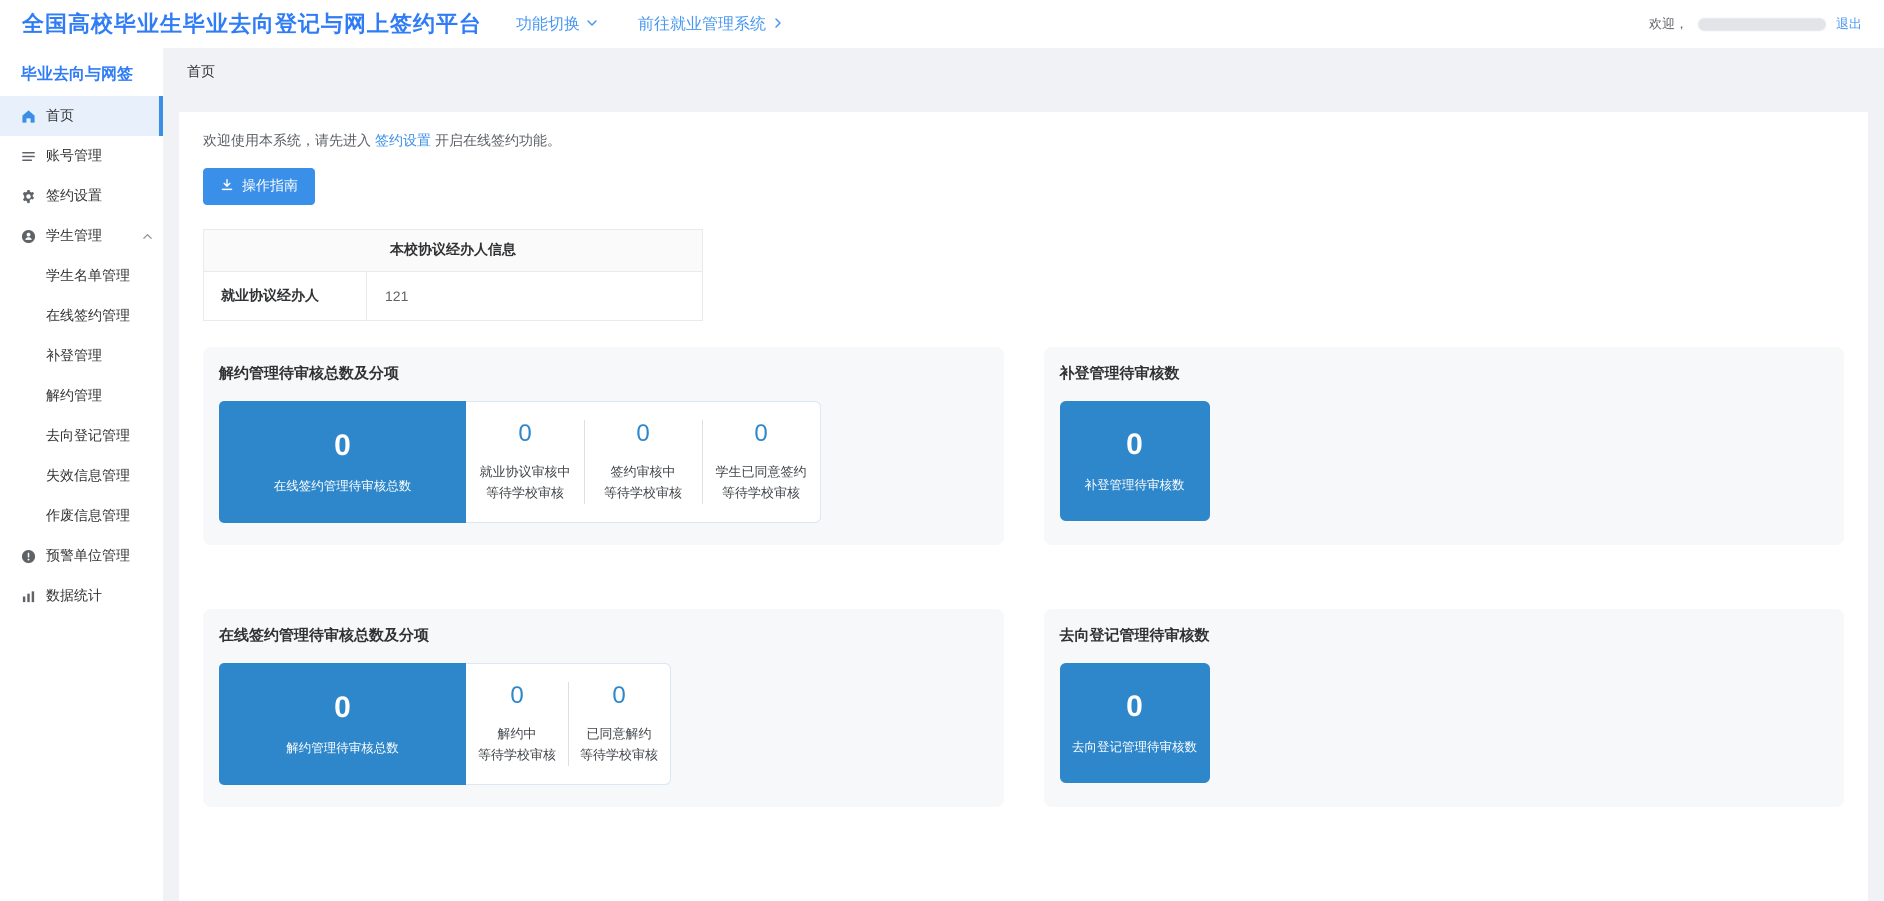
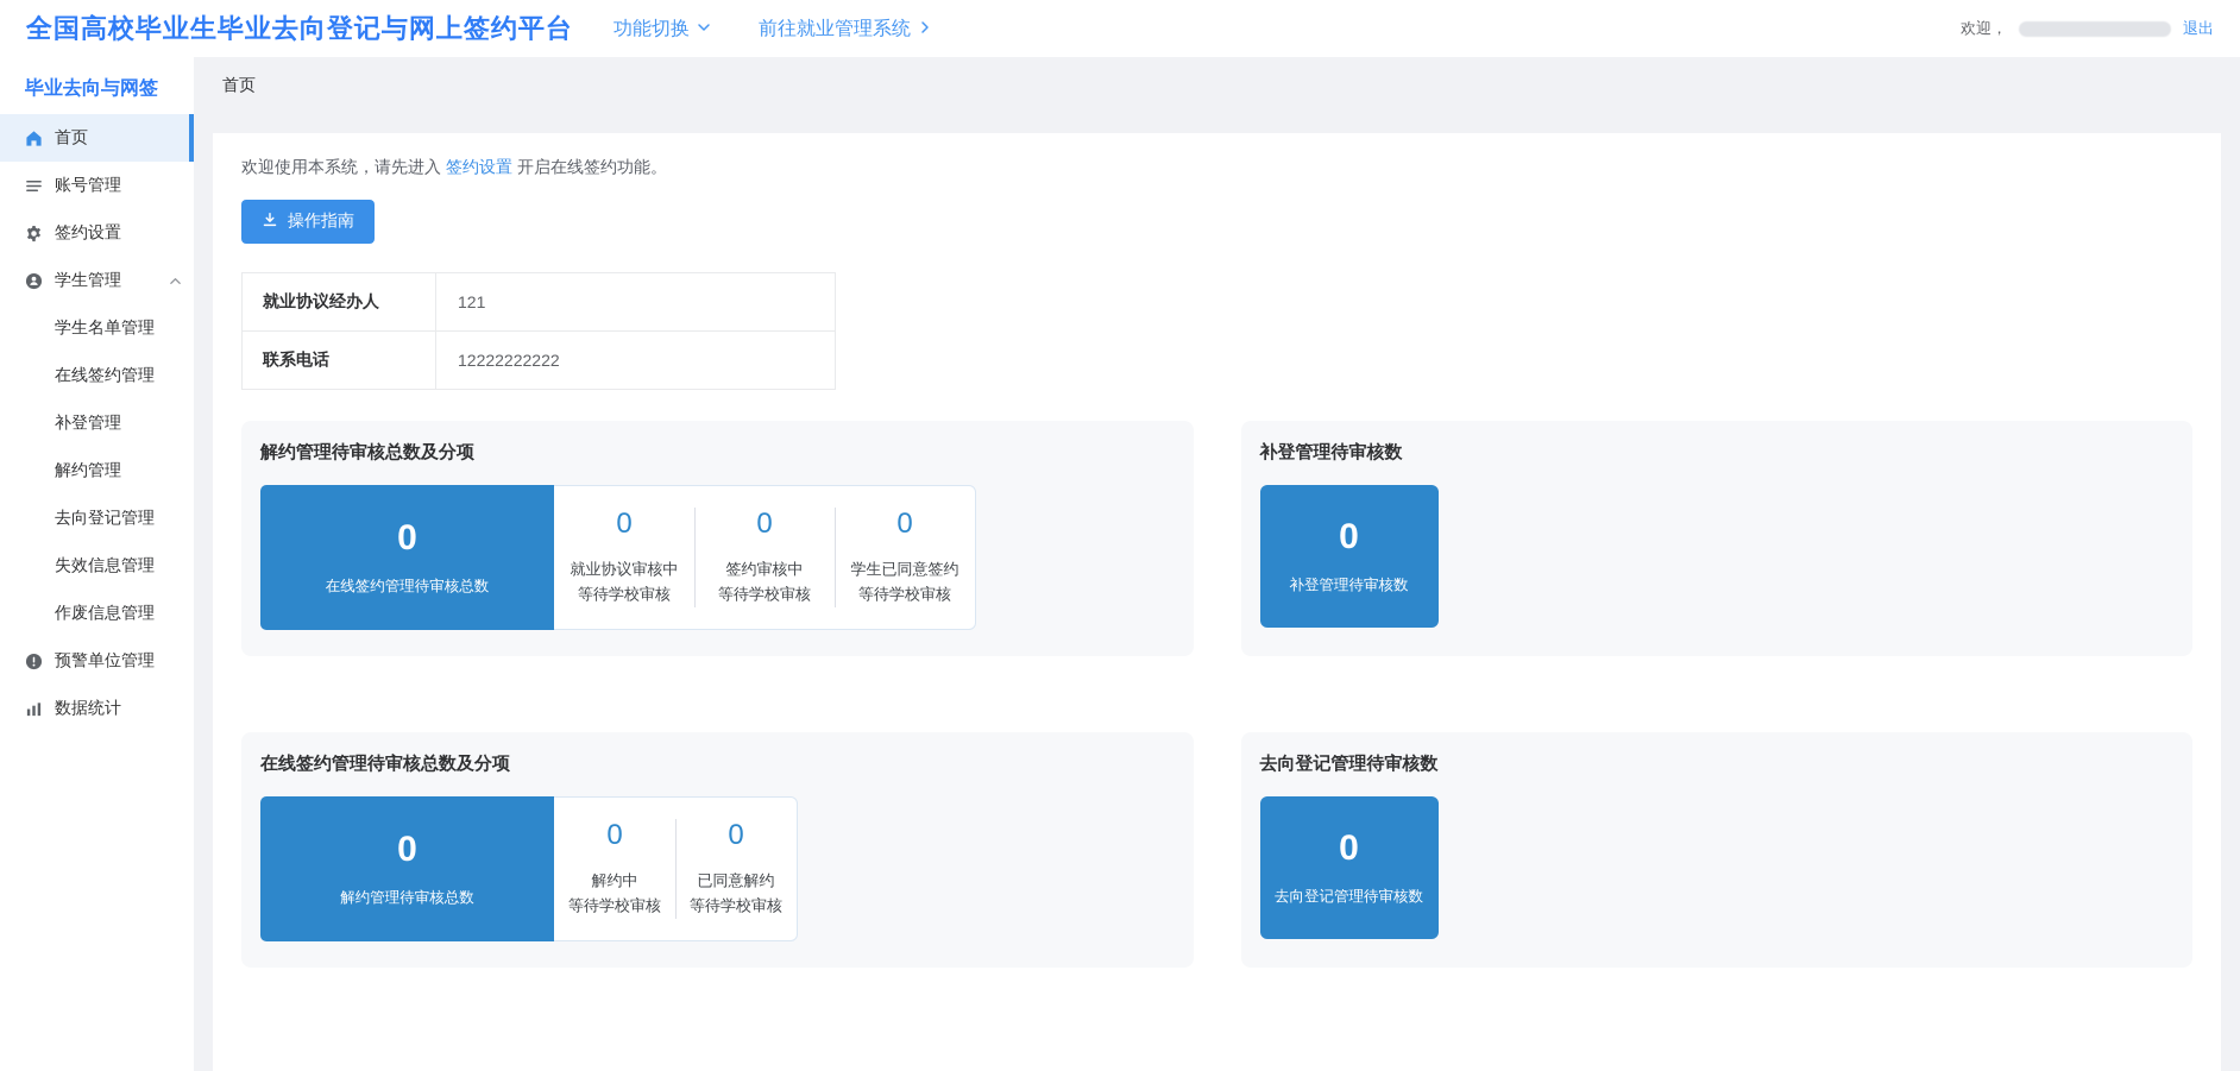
  全国高校毕业生毕业去向登记与网上签约平台
  功能切换
  前往就业管理系统
  欢迎，
  退出
  毕业去向与网签
  首页
  账号管理
  签约设置
  学生管理
  学生名单管理
  在线签约管理
  补登管理
  解约管理
  去向登记管理
  失效信息管理
  作废信息管理
  预警单位管理
  数据统计
  首页
  欢迎使用本系统，请先进入 签约设置 开启在线签约功能。
  操作指南
- 本校协议经办人信息
  就业协议经办人	121
+ 联系电话	12222222222
  解约管理待审核总数及分项
  0
  在线签约管理待审核总数
  0
  就业协议审核中
  等待学校审核
  0
  签约审核中
  等待学校审核
  0
  学生已同意签约
  等待学校审核
  补登管理待审核数
  0
  补登管理待审核数
  在线签约管理待审核总数及分项
  0
  解约管理待审核总数
  0
  解约中
  等待学校审核
  0
  已同意解约
  等待学校审核
  去向登记管理待审核数
  0
  去向登记管理待审核数
